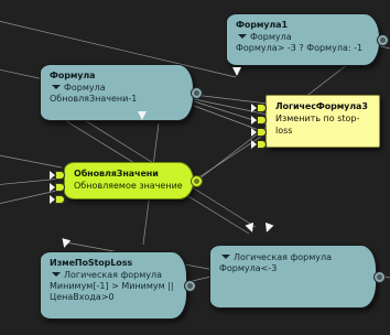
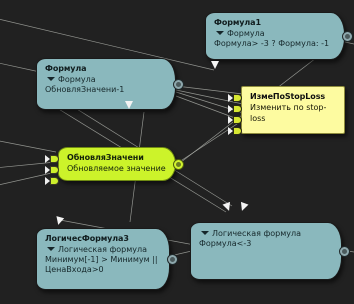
  Формула1
  Формула
  Формула> -3 ? Формула: -1
  Формула
  Формула
  ОбновляЗначени-1
- ЛогичесФормула3
+ ИзмеПоStopLoss
  Изменить по stop-loss
  ОбновляЗначени
  Обновляемое значение
- ИзмеПоStopLoss
+ ЛогичесФормула3
  Логическая формула
  Минимум[-1] > Минимум || ЦенаВхода>0
  Логическая формула
  Формула<-3
